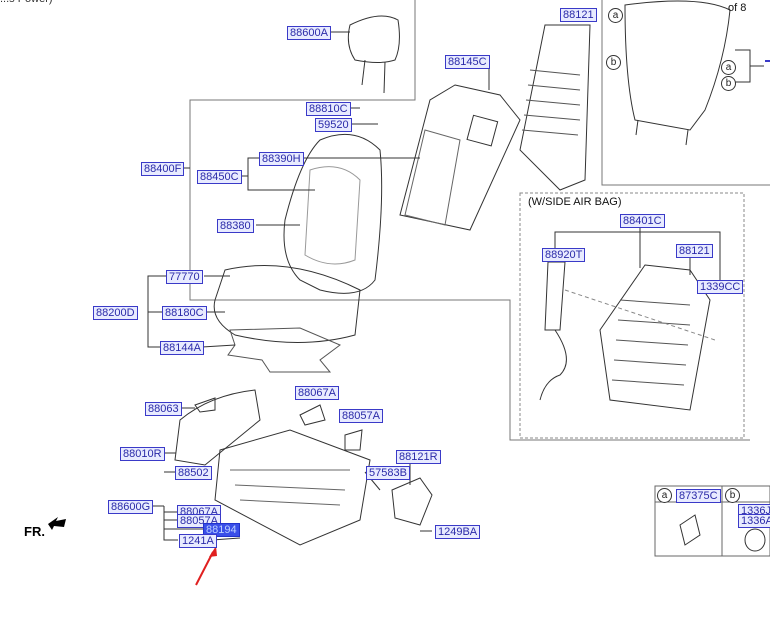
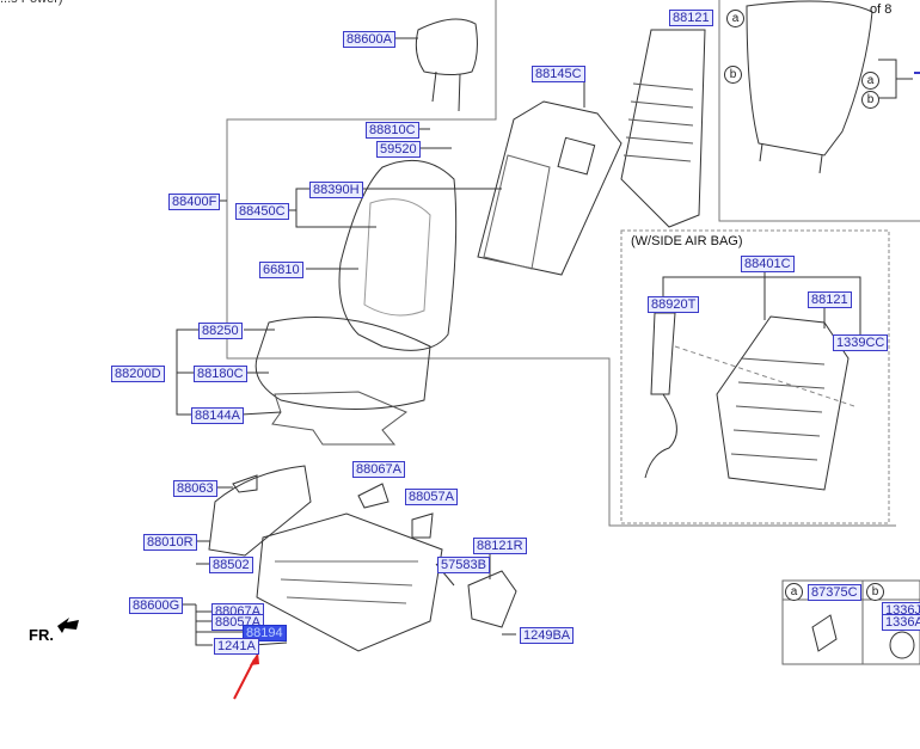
  of 8
  FR.
  (W/SIDE AIR BAG)
  88600A
  88810C
  59520
  88145C
  88121
  88400F
  88450C
  88390H
- 88380
+ 66810
- 77770
+ 88250
  88200D
  88180C
  88144A
  88063
  88010R
  88502
  88600G
  88067A
  88057A
  88194
  1241A
  88067A
  88057A
  88121R
  57583B
  1249BA
  88401C
  88920T
  88121
  1339CC
  87375C
  1336J
  1336A
  a
  b
  a
  b
  a
  b
